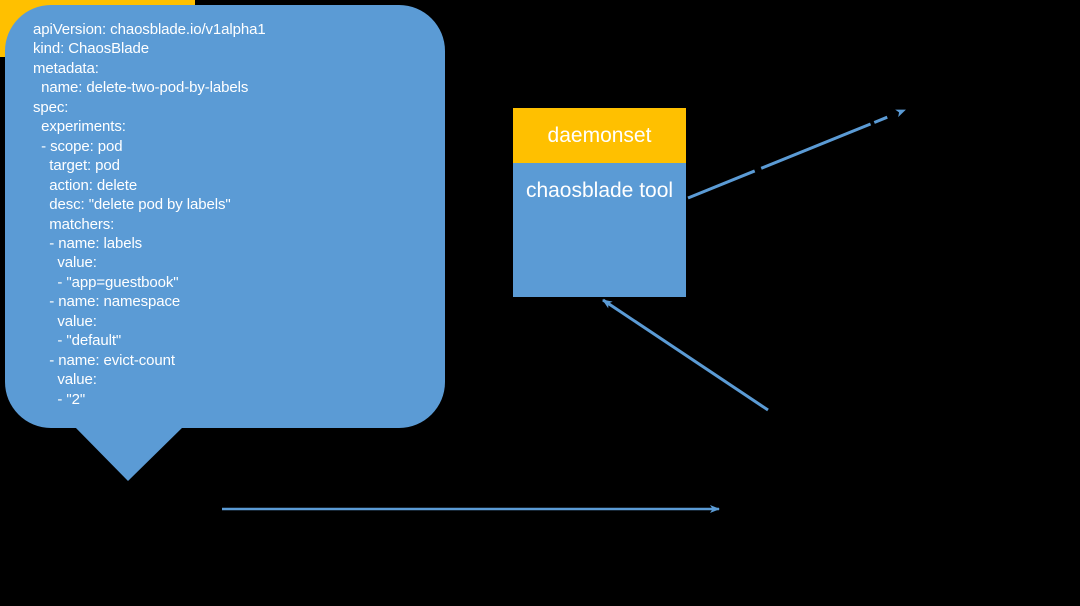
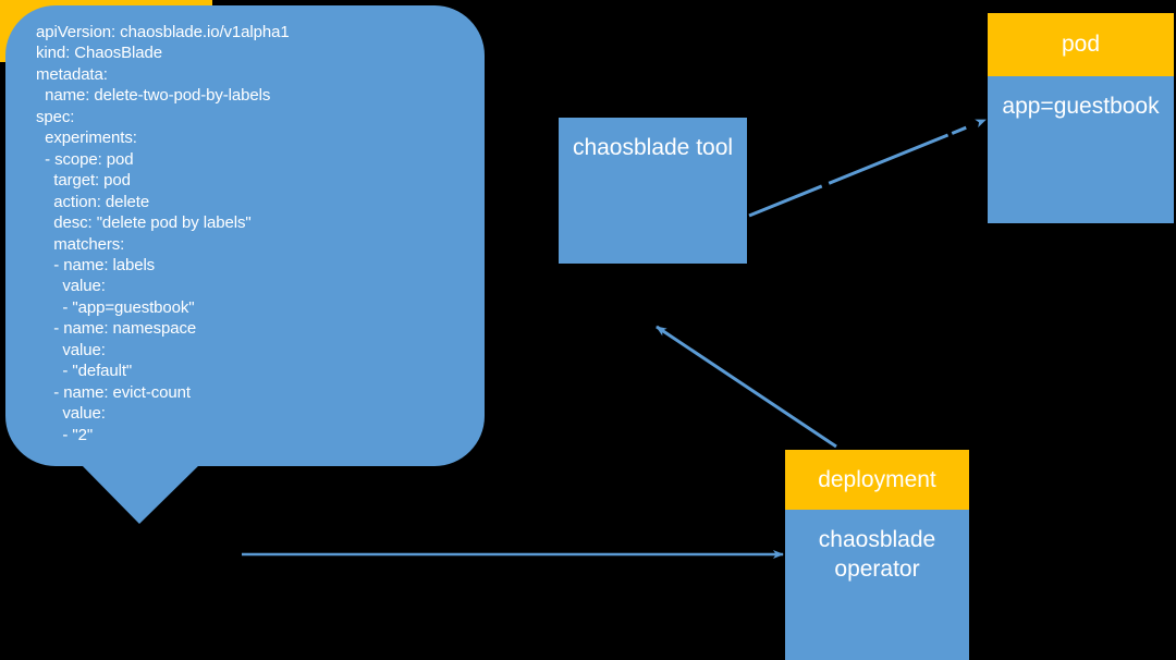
  apiVersion: chaosblade.io/v1alpha1
  kind: ChaosBlade
  metadata:
  name: delete-two-pod-by-labels
  spec:
  experiments:
  - scope: pod
  target: pod
  action: delete
  desc: "delete pod by labels"
  matchers:
  - name: labels
  value:
  - "app=guestbook"
  - name: namespace
  value:
  - "default"
  - name: evict-count
  value:
  - "2"
- daemonset
  chaosblade tool
+ pod
+ app=guestbook
+ deployment
+ chaosblade operator
